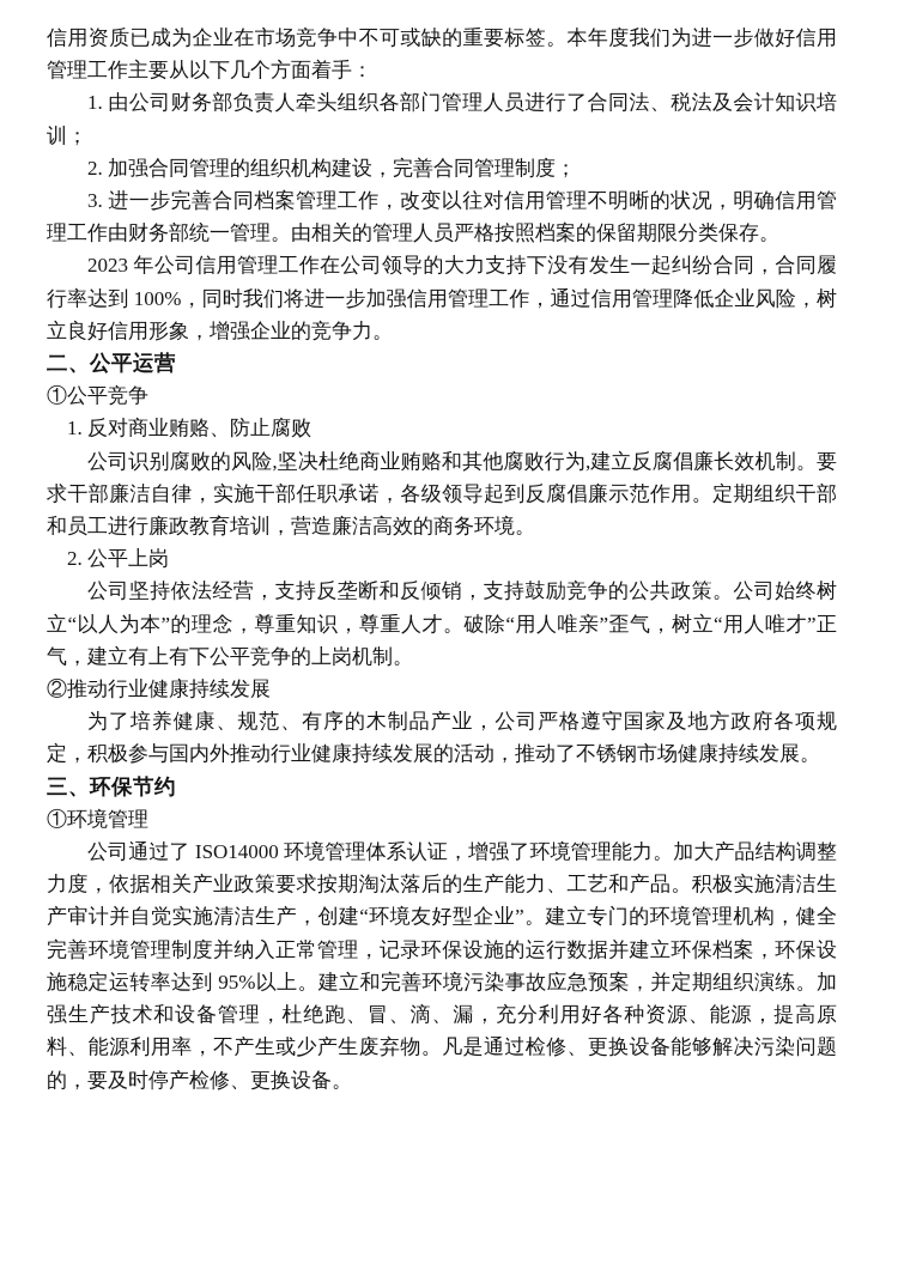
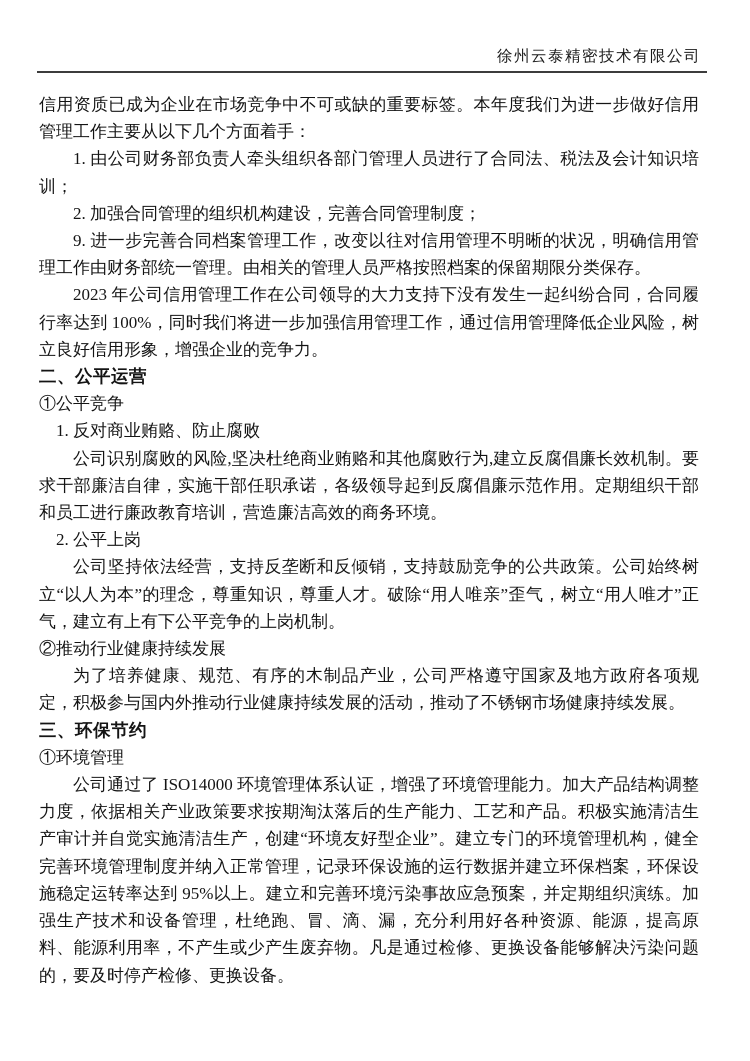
+ 徐州云泰精密技术有限公司
  信用资质已成为企业在市场竞争中不可或缺的重要标签。本年度我们为进一步做好信用管理工作主要从以下几个方面着手：
  1. 由公司财务部负责人牵头组织各部门管理人员进行了合同法、税法及会计知识培训；
  2. 加强合同管理的组织机构建设，完善合同管理制度；
- 3. 进一步完善合同档案管理工作，改变以往对信用管理不明晰的状况，明确信用管理工作由财务部统一管理。由相关的管理人员严格按照档案的保留期限分类保存。
+ 9. 进一步完善合同档案管理工作，改变以往对信用管理不明晰的状况，明确信用管理工作由财务部统一管理。由相关的管理人员严格按照档案的保留期限分类保存。
  2023 年公司信用管理工作在公司领导的大力支持下没有发生一起纠纷合同，合同履行率达到 100%，同时我们将进一步加强信用管理工作，通过信用管理降低企业风险，树立良好信用形象，增强企业的竞争力。
  二、公平运营
  ①公平竞争
  1. 反对商业贿赂、防止腐败
  公司识别腐败的风险,坚决杜绝商业贿赂和其他腐败行为,建立反腐倡廉长效机制。要求干部廉洁自律，实施干部任职承诺，各级领导起到反腐倡廉示范作用。定期组织干部和员工进行廉政教育培训，营造廉洁高效的商务环境。
  2. 公平上岗
  公司坚持依法经营，支持反垄断和反倾销，支持鼓励竞争的公共政策。公司始终树立“以人为本”的理念，尊重知识，尊重人才。破除“用人唯亲”歪气，树立“用人唯才”正气，建立有上有下公平竞争的上岗机制。
  ②推动行业健康持续发展
  为了培养健康、规范、有序的木制品产业，公司严格遵守国家及地方政府各项规定，积极参与国内外推动行业健康持续发展的活动，推动了不锈钢市场健康持续发展。
  三、环保节约
  ①环境管理
  公司通过了 ISO14000 环境管理体系认证，增强了环境管理能力。加大产品结构调整力度，依据相关产业政策要求按期淘汰落后的生产能力、工艺和产品。积极实施清洁生产审计并自觉实施清洁生产，创建“环境友好型企业”。建立专门的环境管理机构，健全完善环境管理制度并纳入正常管理，记录环保设施的运行数据并建立环保档案，环保设施稳定运转率达到 95%以上。建立和完善环境污染事故应急预案，并定期组织演练。加强生产技术和设备管理，杜绝跑、冒、滴、漏，充分利用好各种资源、能源，提高原料、能源利用率，不产生或少产生废弃物。凡是通过检修、更换设备能够解决污染问题的，要及时停产检修、更换设备。
